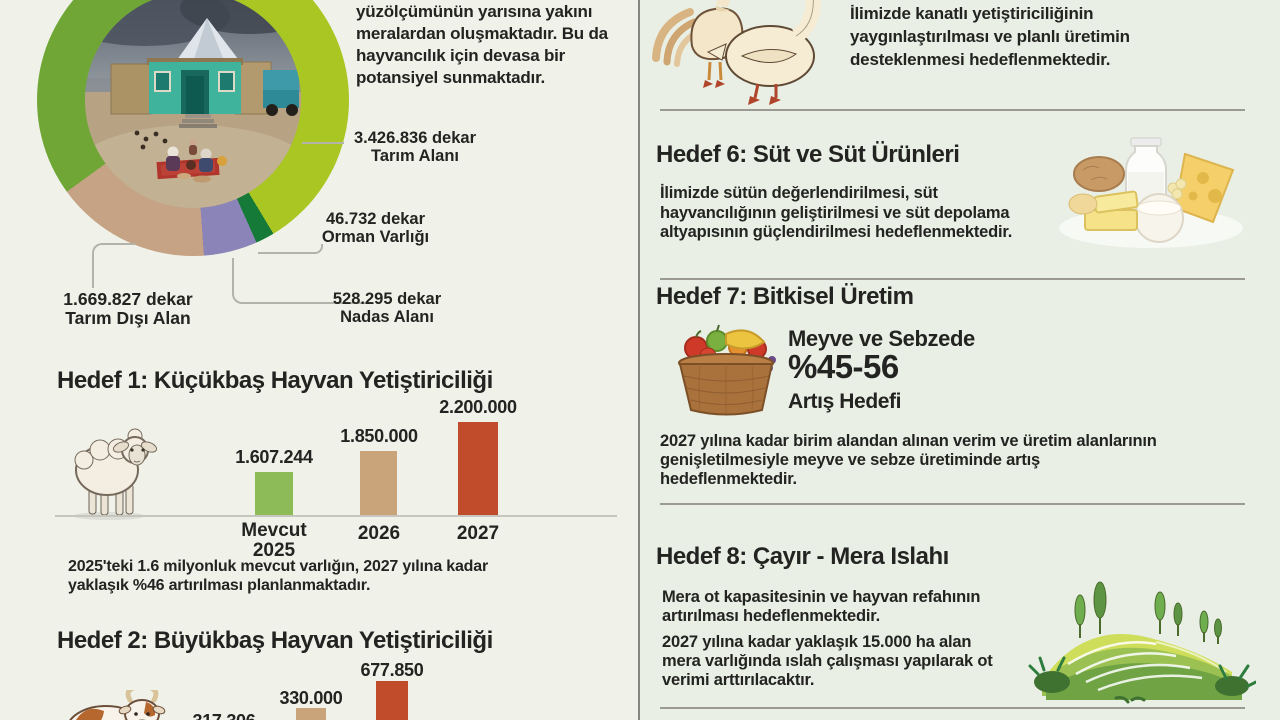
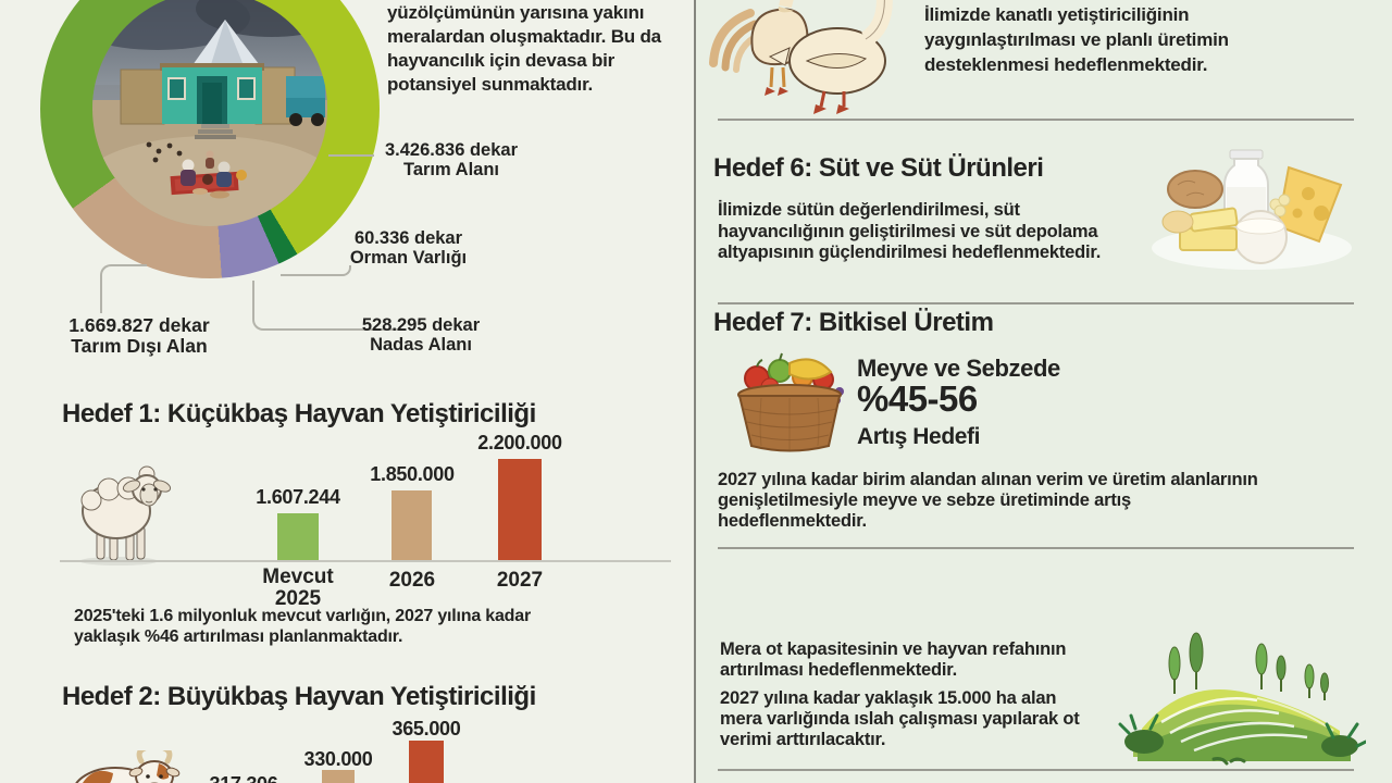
  yüzölçümünün yarısına yakını
  meralardan oluşmaktadır. Bu da
  hayvancılık için devasa bir
  potansiyel sunmaktadır.
  3.426.836 dekar
  Tarım Alanı
- 46.732 dekar
+ 60.336 dekar
  Orman Varlığı
  528.295 dekar
  Nadas Alanı
  1.669.827 dekar
  Tarım Dışı Alan
  Hedef 1: Küçükbaş Hayvan Yetiştiriciliği
  1.607.244
  1.850.000
  2.200.000
  Mevcut
  2025
  2026
  2027
  2025'teki 1.6 milyonluk mevcut varlığın, 2027 yılına kadar
  yaklaşık %46 artırılması planlanmaktadır.
  Hedef 2: Büyükbaş Hayvan Yetiştiriciliği
  330.000
- 677.850
+ 365.000
  İlimizde kanatlı yetiştiriciliğinin
  yaygınlaştırılması ve planlı üretimin
  desteklenmesi hedeflenmektedir.
  Hedef 6: Süt ve Süt Ürünleri
  İlimizde sütün değerlendirilmesi, süt
  hayvancılığının geliştirilmesi ve süt depolama
  altyapısının güçlendirilmesi hedeflenmektedir.
  Hedef 7: Bitkisel Üretim
  Meyve ve Sebzede
  %45-56
  Artış Hedefi
  2027 yılına kadar birim alandan alınan verim ve üretim alanlarının
  genişletilmesiyle meyve ve sebze üretiminde artış
  hedeflenmektedir.
- Hedef 8: Çayır - Mera Islahı
  Mera ot kapasitesinin ve hayvan refahının
  artırılması hedeflenmektedir.
  2027 yılına kadar yaklaşık 15.000 ha alan
  mera varlığında ıslah çalışması yapılarak ot
  verimi arttırılacaktır.
